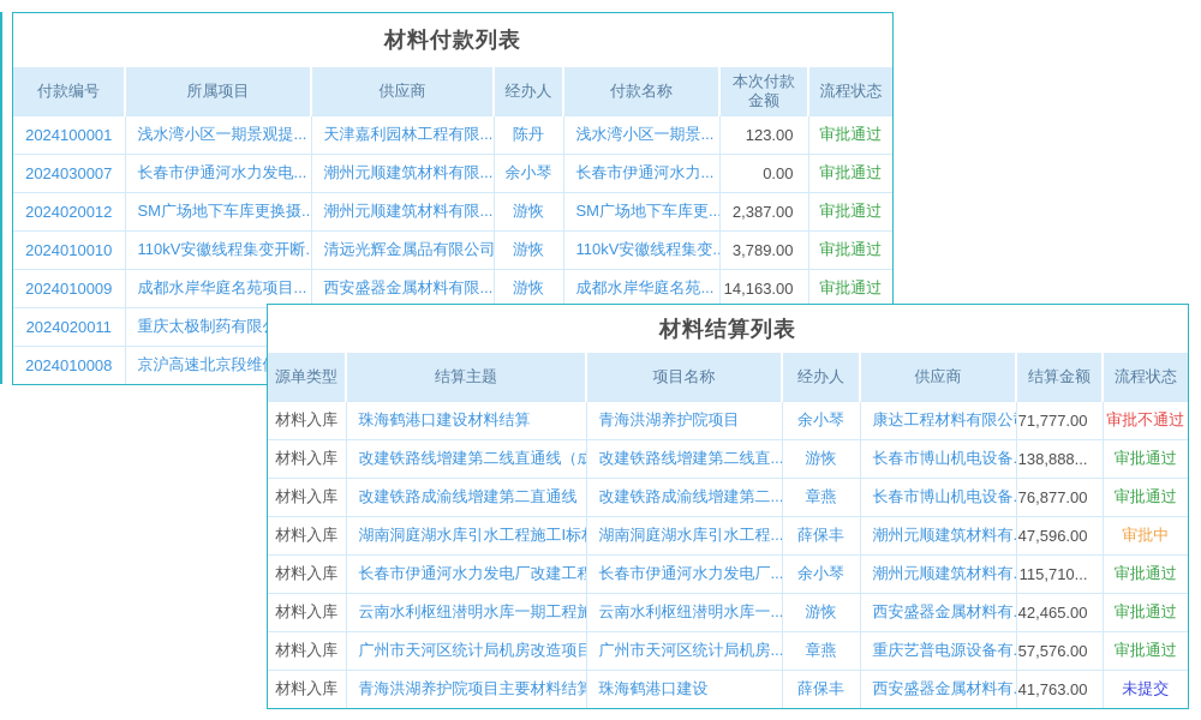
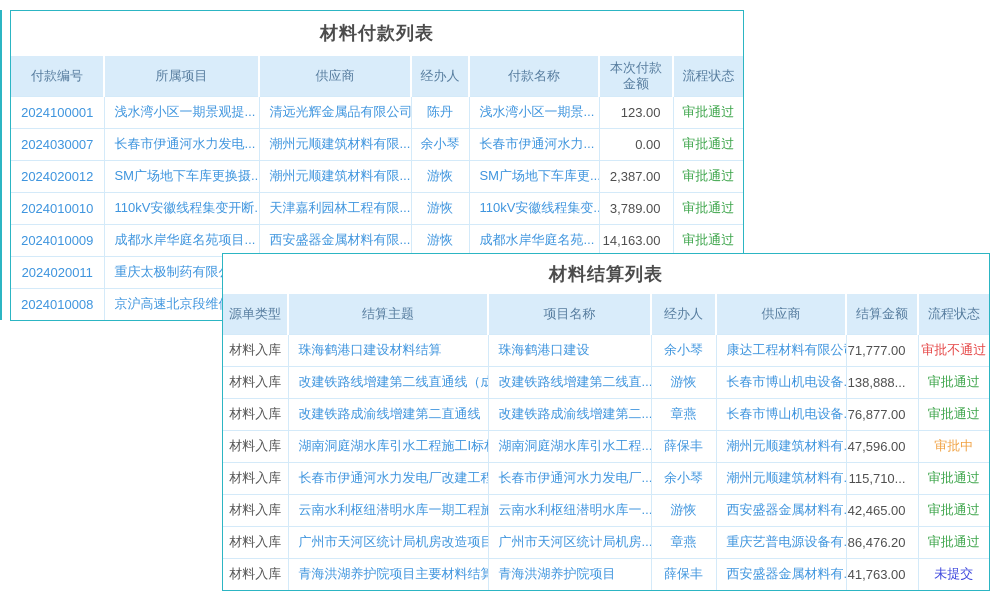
  材料付款列表
  付款编号	所属项目	供应商	经办人	付款名称	本次付款 金额	流程状态
- 2024100001	浅水湾小区一期景观提...	天津嘉利园林工程有限...	陈丹	浅水湾小区一期景...	123.00	审批通过
+ 2024100001	浅水湾小区一期景观提...	清远光辉金属品有限公司	陈丹	浅水湾小区一期景...	123.00	审批通过
  2024030007	长春市伊通河水力发电...	潮州元顺建筑材料有限...	余小琴	长春市伊通河水力...	0.00	审批通过
  2024020012	SM广场地下车库更换摄..	潮州元顺建筑材料有限...	游恢	SM广场地下车库更..	2,387.00	审批通过
- 2024010010	110kV安徽线程集变开断.	清远光辉金属品有限公司	游恢	110kV安徽线程集变..	3,789.00	审批通过
+ 2024010010	110kV安徽线程集变开断.	天津嘉利园林工程有限...	游恢	110kV安徽线程集变..	3,789.00	审批通过
  2024010009	成都水岸华庭名苑项目...	西安盛器金属材料有限...	游恢	成都水岸华庭名苑...	14,163.00	审批通过
  2024020011	重庆太极制药有限
  2024010008	京沪高速北京段维
  材料结算列表
  源单类型	结算主题	项目名称	经办人	供应商	结算金额	流程状态
- 材料入库	珠海鹤港口建设材料结算	青海洪湖养护院项目	余小琴	康达工程材料有限公	71,777.00	审批不通过
+ 材料入库	珠海鹤港口建设材料结算	珠海鹤港口建设	余小琴	康达工程材料有限公	71,777.00	审批不通过
  材料入库	改建铁路线增建第二线直通线（成	改建铁路线增建第二线直...	游恢	长春市博山机电设备.	138,888...	审批通过
  材料入库	改建铁路成渝线增建第二直通线（	改建铁路成渝线增建第二...	章燕	长春市博山机电设备.	76,877.00	审批通过
  材料入库	湖南洞庭湖水库引水工程施工I标	湖南洞庭湖水库引水工程...	薛保丰	潮州元顺建筑材料有.	47,596.00	审批中
  材料入库	长春市伊通河水力发电厂改建工程	长春市伊通河水力发电厂...	余小琴	潮州元顺建筑材料有.	115,710...	审批通过
  材料入库	云南水利枢纽潜明水库一期工程施	云南水利枢纽潜明水库一...	游恢	西安盛器金属材料有.	42,465.00	审批通过
- 材料入库	广州市天河区统计局机房改造项目	广州市天河区统计局机房...	章燕	重庆艺普电源设备有.	57,576.00	审批通过
+ 材料入库	广州市天河区统计局机房改造项目	广州市天河区统计局机房...	章燕	重庆艺普电源设备有.	86,476.20	审批通过
- 材料入库	青海洪湖养护院项目主要材料结算	珠海鹤港口建设	薛保丰	西安盛器金属材料有.	41,763.00	未提交
+ 材料入库	青海洪湖养护院项目主要材料结算	青海洪湖养护院项目	薛保丰	西安盛器金属材料有.	41,763.00	未提交
